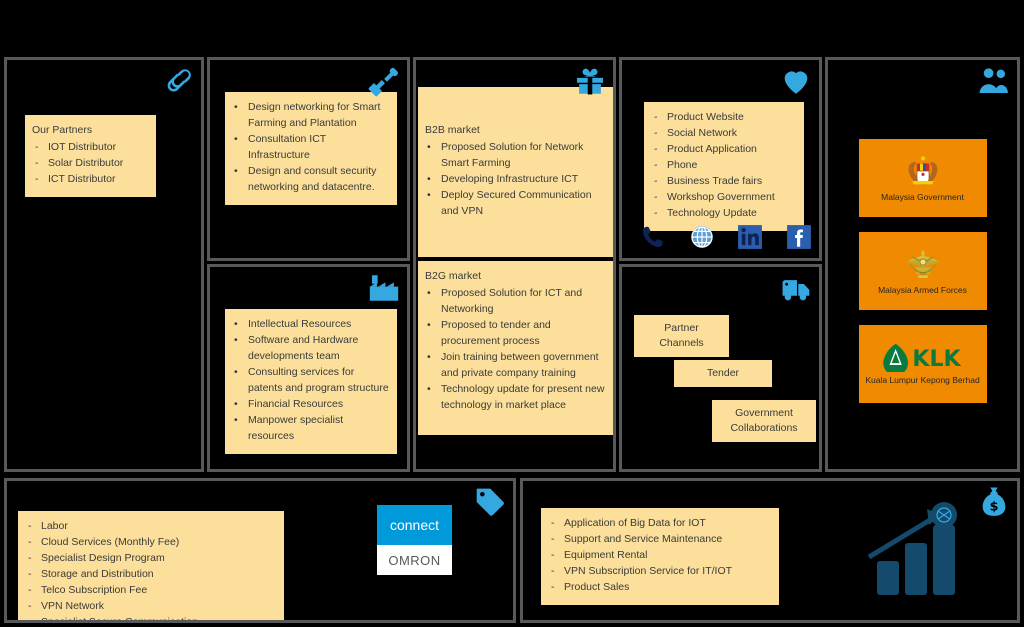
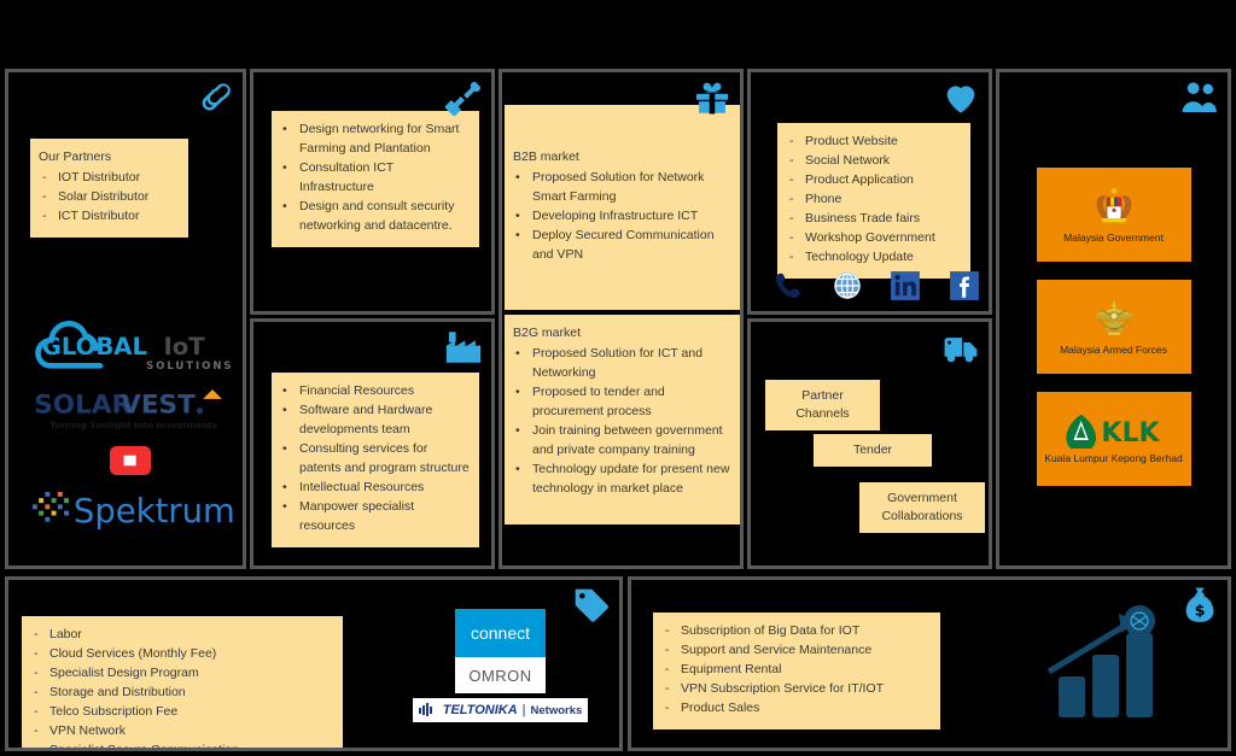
  Our Partners
  -
  IOT Distributor
  -
  Solar Distributor
  -
  ICT Distributor
+ GLOBAL
+ IoT
+ SOLUTIONS
+ SOLAR
+ VEST
+ Turning Sunlight Into Investments
+ Spektrum
  •
  Design networking for Smart Farming and Plantation
  •
  Consultation ICT Infrastructure
  •
  Design and consult security networking and datacentre.
  •
- Intellectual Resources
+ Financial Resources
  •
  Software and Hardware developments team
  •
  Consulting services for patents and program structure
  •
- Financial Resources
+ Intellectual Resources
  •
  Manpower specialist resources
  B2B market
  •
  Proposed Solution for Network Smart Farming
  •
  Developing Infrastructure ICT
  •
  Deploy Secured Communication and VPN
  B2G market
  •
  Proposed Solution for ICT and Networking
  •
  Proposed to tender and procurement process
  •
  Join training between government and private company training
  •
  Technology update for present new technology in market place
  -
  Product Website
  -
  Social Network
  -
  Product Application
  -
  Phone
  -
  Business Trade fairs
  -
  Workshop Government
  -
  Technology Update
  Partner Channels
  Tender
  Government Collaborations
  Malaysia Government
  Malaysia Armed Forces
  KLK
  Kuala Lumpur Kepong Berhad
  -
  Labor
  -
  Cloud Services (Monthly Fee)
  -
  Specialist Design Program
  -
  Storage and Distribution
  -
  Telco Subscription Fee
  -
  VPN Network
  connect
  OMRON
+ TELTONIKA
+ |
+ Networks
  $
  -
- Application of Big Data for IOT
+ Subscription of Big Data for IOT
  -
  Support and Service Maintenance
  -
  Equipment Rental
  -
  VPN Subscription Service for IT/IOT
  -
  Product Sales
